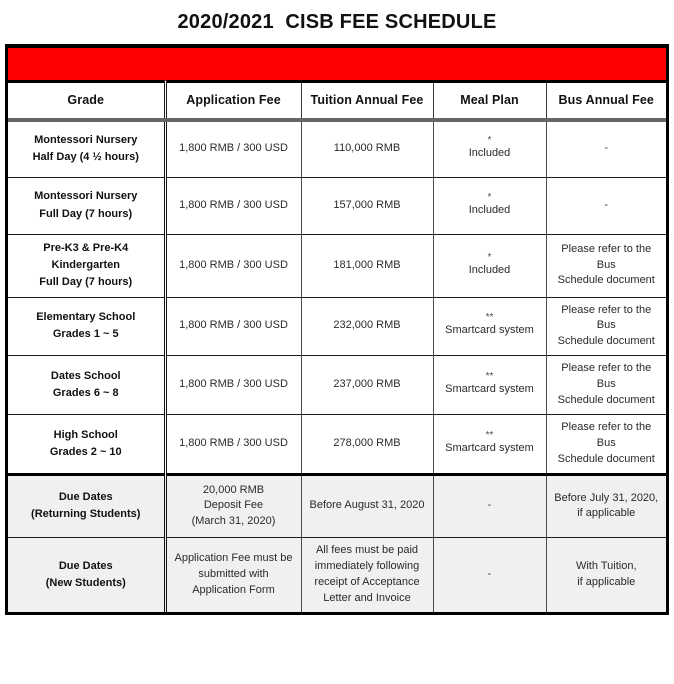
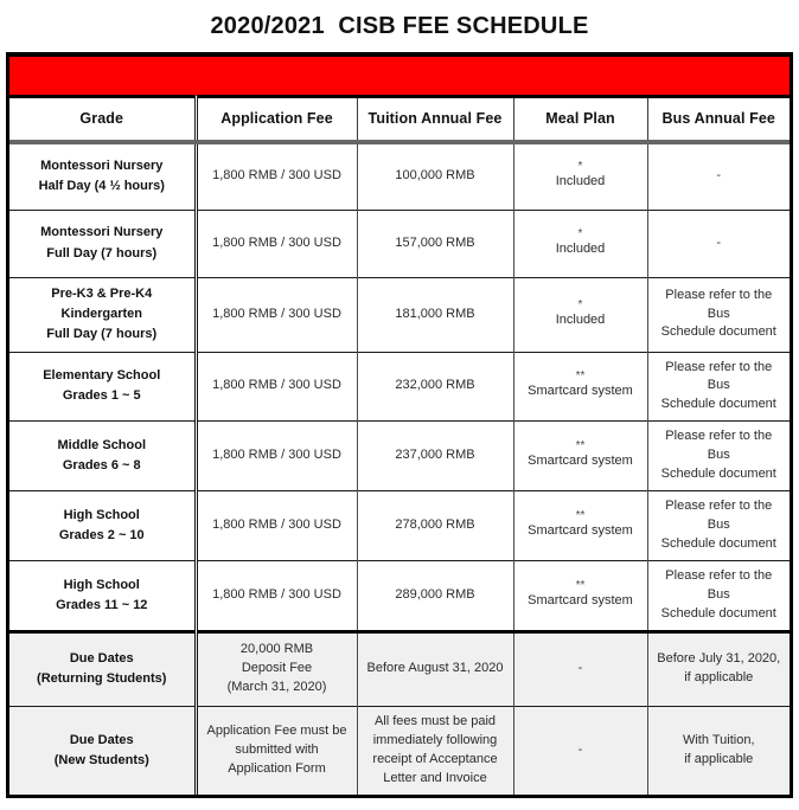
  2020/2021 CISB FEE SCHEDULE
  Grade	Application Fee	Tuition Annual Fee	Meal Plan	Bus Annual Fee
- Montessori Nursery Half Day (4 ½ hours)	1,800 RMB / 300 USD	110,000 RMB	* Included	-
+ Montessori Nursery Half Day (4 ½ hours)	1,800 RMB / 300 USD	100,000 RMB	* Included	-
  Montessori Nursery Full Day (7 hours)	1,800 RMB / 300 USD	157,000 RMB	* Included	-
  Pre-K3 & Pre-K4 Kindergarten Full Day (7 hours)	1,800 RMB / 300 USD	181,000 RMB	* Included	Please refer to the Bus Schedule document
  Elementary School Grades 1 ~ 5	1,800 RMB / 300 USD	232,000 RMB	** Smartcard system	Please refer to the Bus Schedule document
- Dates School Grades 6 ~ 8	1,800 RMB / 300 USD	237,000 RMB	** Smartcard system	Please refer to the Bus Schedule document
+ Middle School Grades 6 ~ 8	1,800 RMB / 300 USD	237,000 RMB	** Smartcard system	Please refer to the Bus Schedule document
  High School Grades 2 ~ 10	1,800 RMB / 300 USD	278,000 RMB	** Smartcard system	Please refer to the Bus Schedule document
+ High School Grades 11 ~ 12	1,800 RMB / 300 USD	289,000 RMB	** Smartcard system	Please refer to the Bus Schedule document
  Due Dates (Returning Students)	20,000 RMB Deposit Fee (March 31, 2020)	Before August 31, 2020	-	Before July 31, 2020, if applicable
  Due Dates (New Students)	Application Fee must be submitted with Application Form	All fees must be paid immediately following receipt of Acceptance Letter and Invoice	-	With Tuition, if applicable
